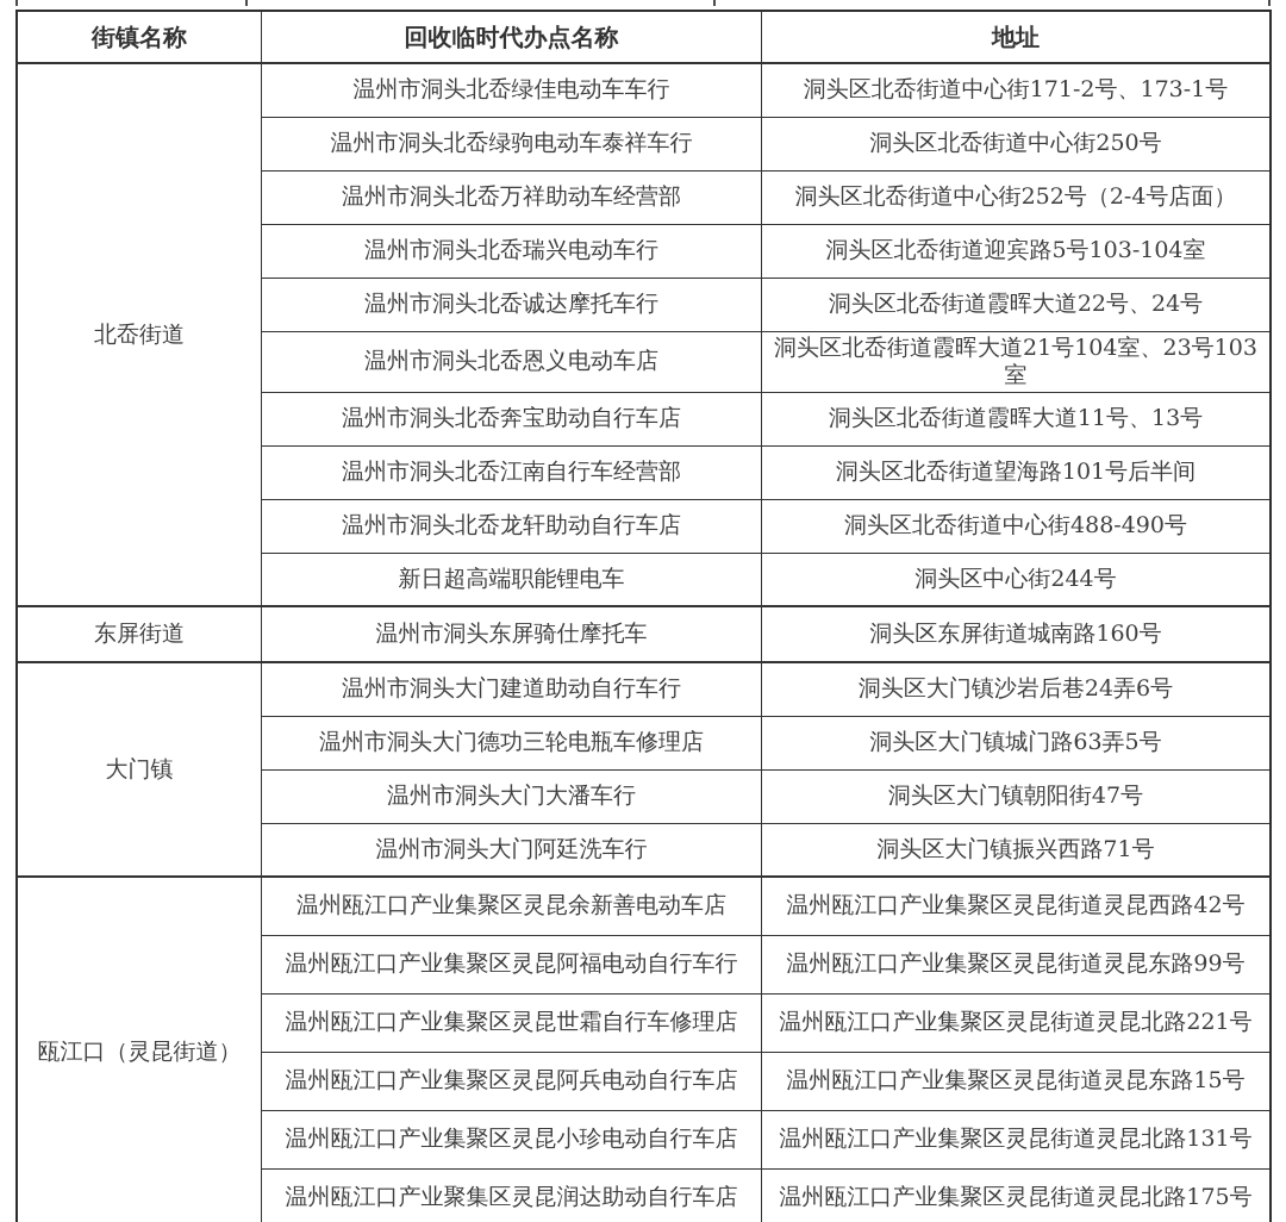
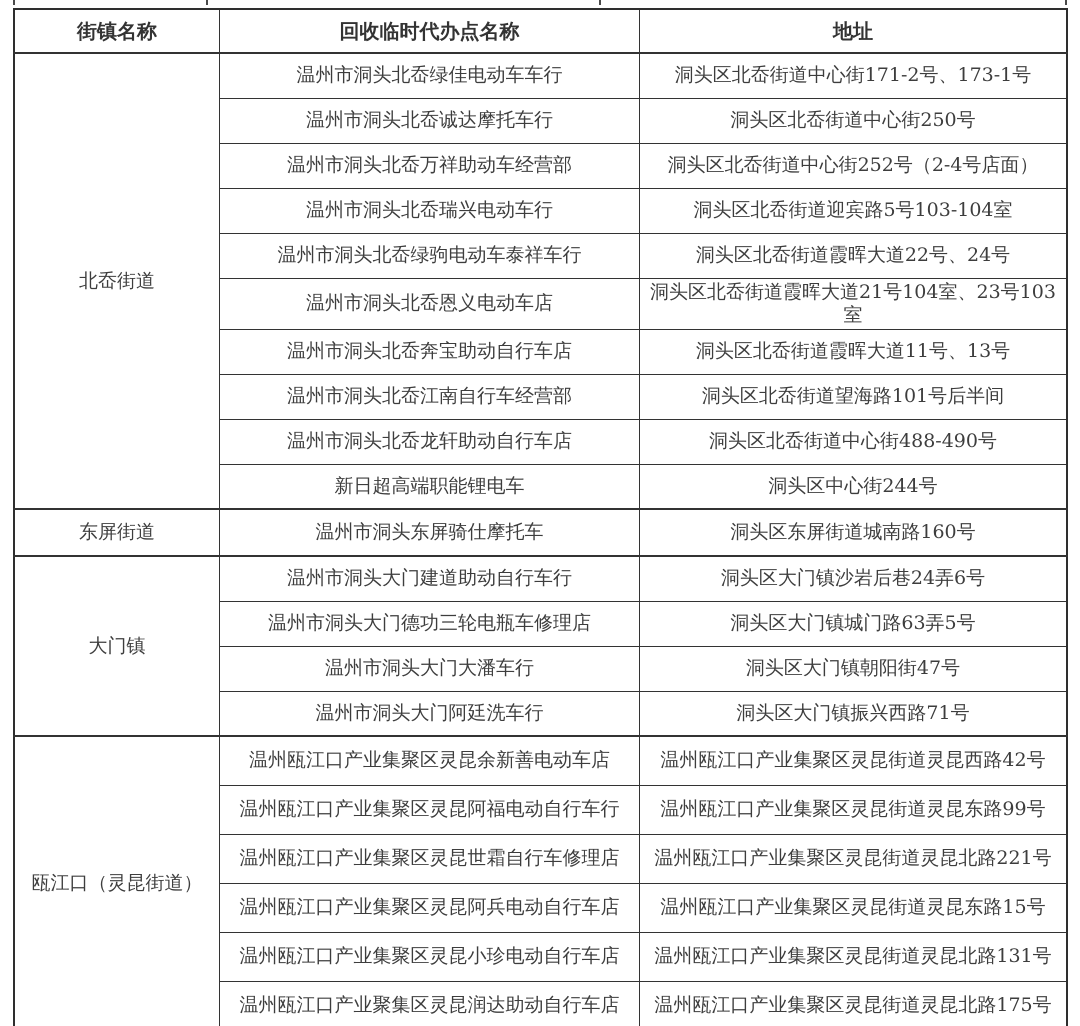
  街镇名称	回收临时代办点名称	地址
  北岙街道	温州市洞头北岙绿佳电动车车行	洞头区北岙街道中心街171-2号、173-1号
- 温州市洞头北岙绿驹电动车泰祥车行	洞头区北岙街道中心街250号
+ 温州市洞头北岙诚达摩托车行	洞头区北岙街道中心街250号
  温州市洞头北岙万祥助动车经营部	洞头区北岙街道中心街252号（2-4号店面）
  温州市洞头北岙瑞兴电动车行	洞头区北岙街道迎宾路5号103-104室
- 温州市洞头北岙诚达摩托车行	洞头区北岙街道霞晖大道22号、24号
+ 温州市洞头北岙绿驹电动车泰祥车行	洞头区北岙街道霞晖大道22号、24号
  温州市洞头北岙恩义电动车店	洞头区北岙街道霞晖大道21号104室、23号103室
  温州市洞头北岙奔宝助动自行车店	洞头区北岙街道霞晖大道11号、13号
  温州市洞头北岙江南自行车经营部	洞头区北岙街道望海路101号后半间
  温州市洞头北岙龙轩助动自行车店	洞头区北岙街道中心街488-490号
  新日超高端职能锂电车	洞头区中心街244号
  东屏街道	温州市洞头东屏骑仕摩托车	洞头区东屏街道城南路160号
  大门镇	温州市洞头大门建道助动自行车行	洞头区大门镇沙岩后巷24弄6号
  温州市洞头大门德功三轮电瓶车修理店	洞头区大门镇城门路63弄5号
  温州市洞头大门大潘车行	洞头区大门镇朝阳街47号
  温州市洞头大门阿廷洗车行	洞头区大门镇振兴西路71号
  瓯江口（灵昆街道）	温州瓯江口产业集聚区灵昆余新善电动车店	温州瓯江口产业集聚区灵昆街道灵昆西路42号
  温州瓯江口产业集聚区灵昆阿福电动自行车行	温州瓯江口产业集聚区灵昆街道灵昆东路99号
  温州瓯江口产业集聚区灵昆世霜自行车修理店	温州瓯江口产业集聚区灵昆街道灵昆北路221号
  温州瓯江口产业集聚区灵昆阿兵电动自行车店	温州瓯江口产业集聚区灵昆街道灵昆东路15号
  温州瓯江口产业集聚区灵昆小珍电动自行车店	温州瓯江口产业集聚区灵昆街道灵昆北路131号
  温州瓯江口产业聚集区灵昆润达助动自行车店	温州瓯江口产业集聚区灵昆街道灵昆北路175号
